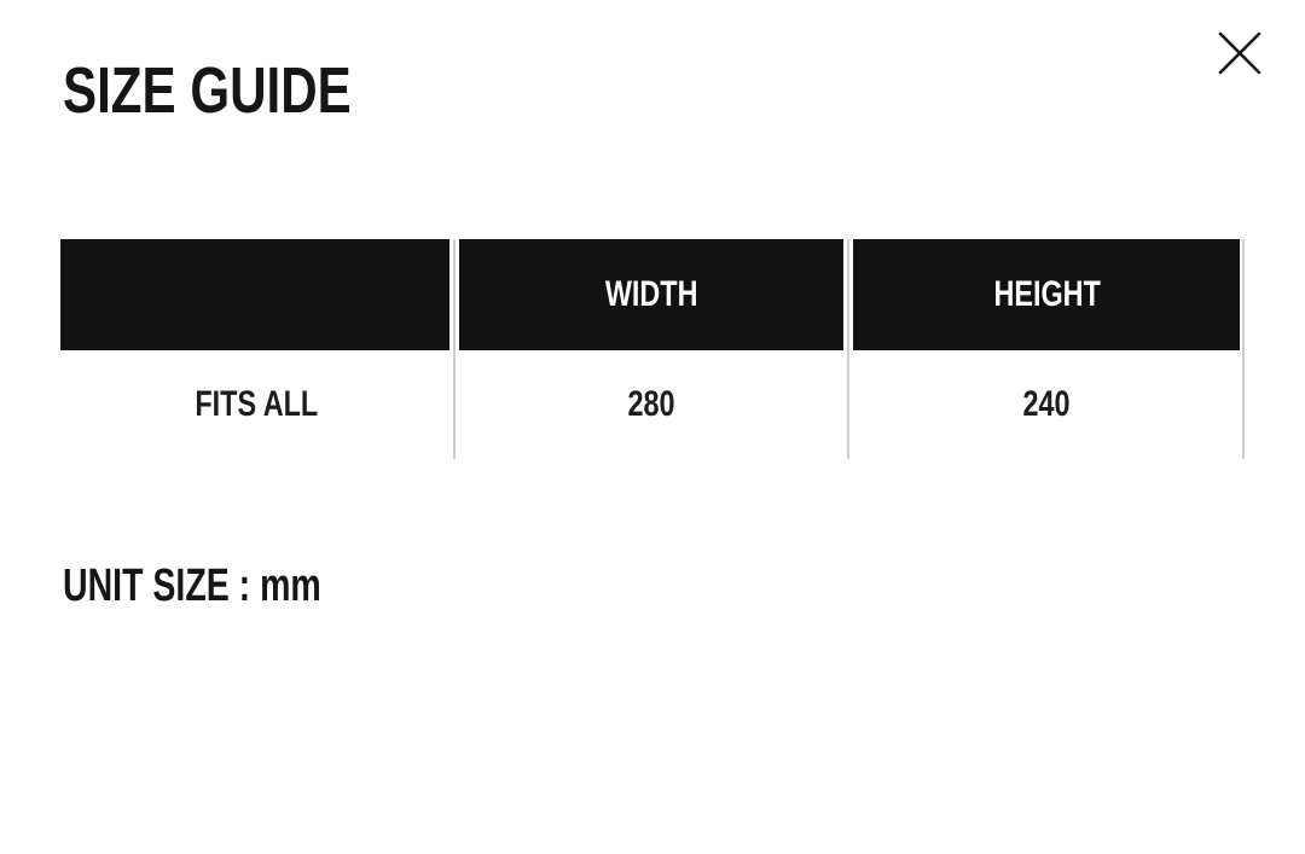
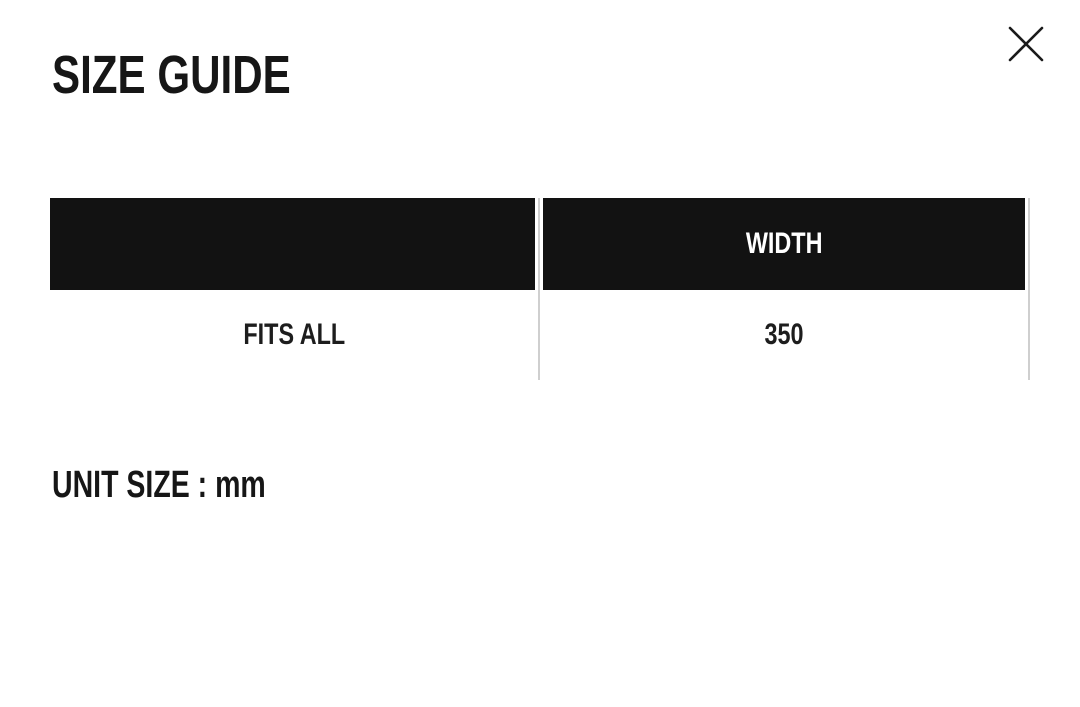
  SIZE GUIDE
  FITS ALL
  WIDTH
- 280
+ 350
- HEIGHT
- 240
  UNIT SIZE : mm
